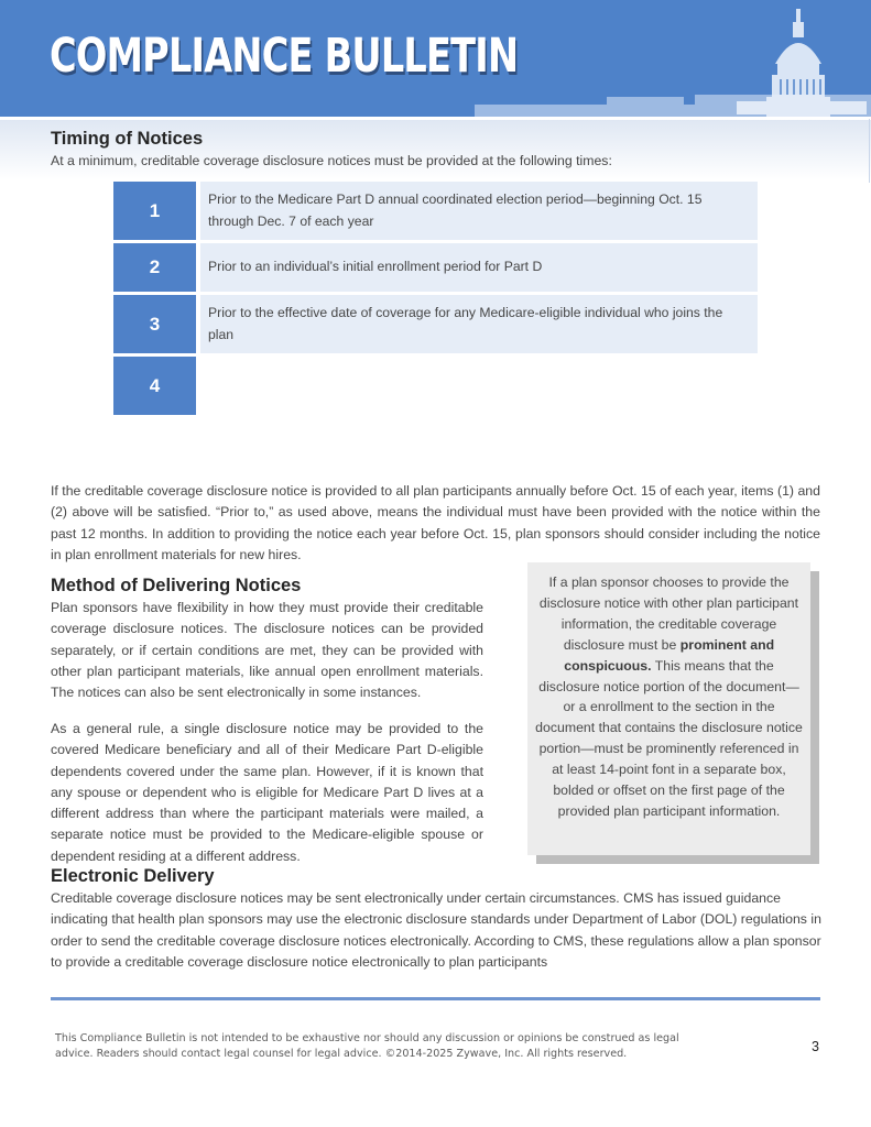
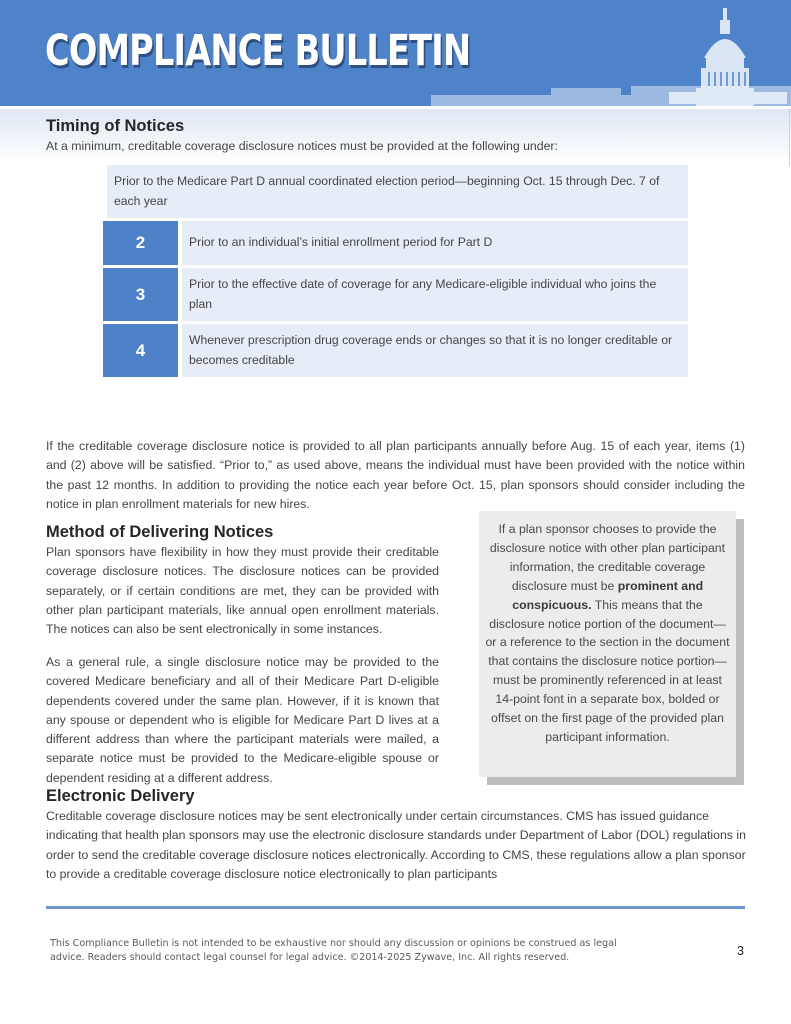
  COMPLIANCE BULLETIN
  Timing of Notices
- At a minimum, creditable coverage disclosure notices must be provided at the following times:
+ At a minimum, creditable coverage disclosure notices must be provided at the following under:
- 1
  Prior to the Medicare Part D annual coordinated election period—beginning Oct. 15 through Dec. 7 of each year
  2
  Prior to an individual’s initial enrollment period for Part D
  3
  Prior to the effective date of coverage for any Medicare-eligible individual who joins the plan
  4
+ Whenever prescription drug coverage ends or changes so that it is no longer creditable or becomes creditable
- If the creditable coverage disclosure notice is provided to all plan participants annually before Oct. 15 of each year, items (1) and (2) above will be satisfied. “Prior to,” as used above, means the individual must have been provided with the notice within the past 12 months. In addition to providing the notice each year before Oct. 15, plan sponsors should consider including the notice in plan enrollment materials for new hires.
+ If the creditable coverage disclosure notice is provided to all plan participants annually before Aug. 15 of each year, items (1) and (2) above will be satisfied. “Prior to,” as used above, means the individual must have been provided with the notice within the past 12 months. In addition to providing the notice each year before Oct. 15, plan sponsors should consider including the notice in plan enrollment materials for new hires.
  Method of Delivering Notices
  Plan sponsors have flexibility in how they must provide their creditable coverage disclosure notices. The disclosure notices can be provided separately, or if certain conditions are met, they can be provided with other plan participant materials, like annual open enrollment materials. The notices can also be sent electronically in some instances.
  As a general rule, a single disclosure notice may be provided to the covered Medicare beneficiary and all of their Medicare Part D-eligible dependents covered under the same plan. However, if it is known that any spouse or dependent who is eligible for Medicare Part D lives at a different address than where the participant materials were mailed, a separate notice must be provided to the Medicare-eligible spouse or dependent residing at a different address.
- If a plan sponsor chooses to provide the disclosure notice with other plan participant information, the creditable coverage disclosure must be prominent and conspicuous. This means that the disclosure notice portion of the document—or a enrollment to the section in the document that contains the disclosure notice portion—must be prominently referenced in at least 14-point font in a separate box, bolded or offset on the first page of the provided plan participant information.
+ If a plan sponsor chooses to provide the disclosure notice with other plan participant information, the creditable coverage disclosure must be prominent and conspicuous. This means that the disclosure notice portion of the document—or a reference to the section in the document that contains the disclosure notice portion—must be prominently referenced in at least 14-point font in a separate box, bolded or offset on the first page of the provided plan participant information.
  Electronic Delivery
  Creditable coverage disclosure notices may be sent electronically under certain circumstances. CMS has issued guidance indicating that health plan sponsors may use the electronic disclosure standards under Department of Labor (DOL) regulations in order to send the creditable coverage disclosure notices electronically. According to CMS, these regulations allow a plan sponsor to provide a creditable coverage disclosure notice electronically to plan participants
  This Compliance Bulletin is not intended to be exhaustive nor should any discussion or opinions be construed as legal advice. Readers should contact legal counsel for legal advice. ©2014-2025 Zywave, Inc. All rights reserved.
  3
